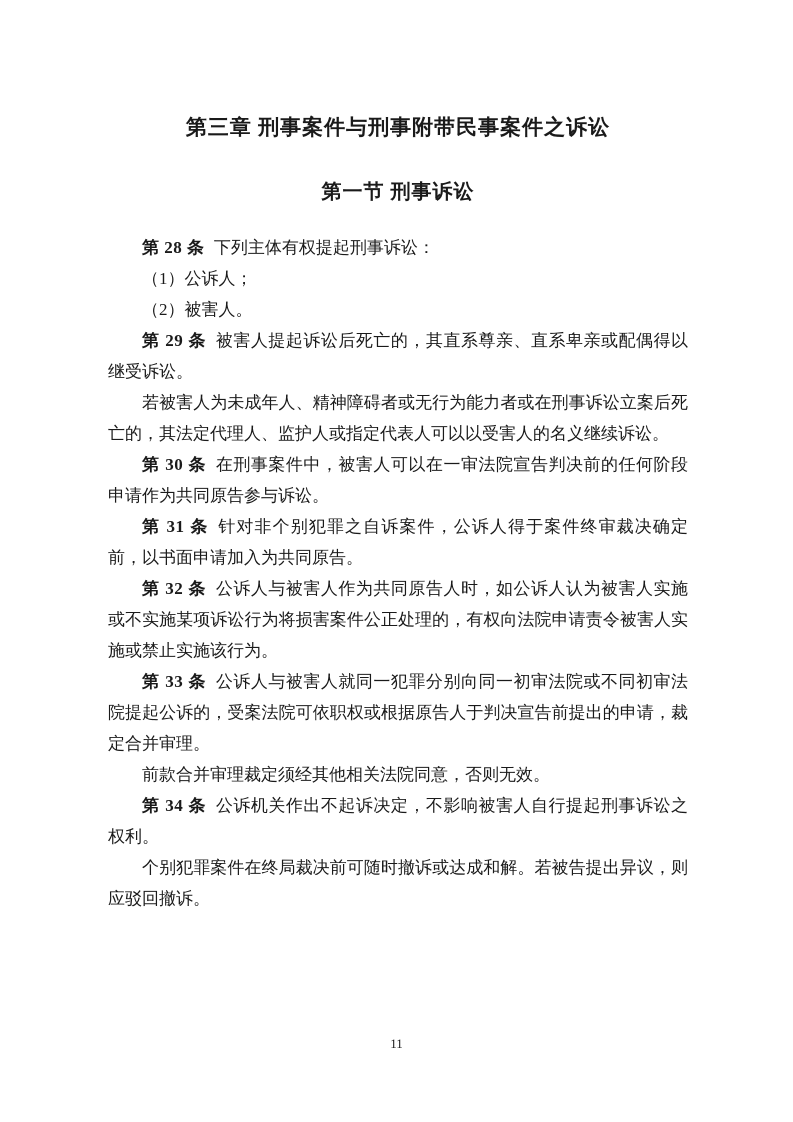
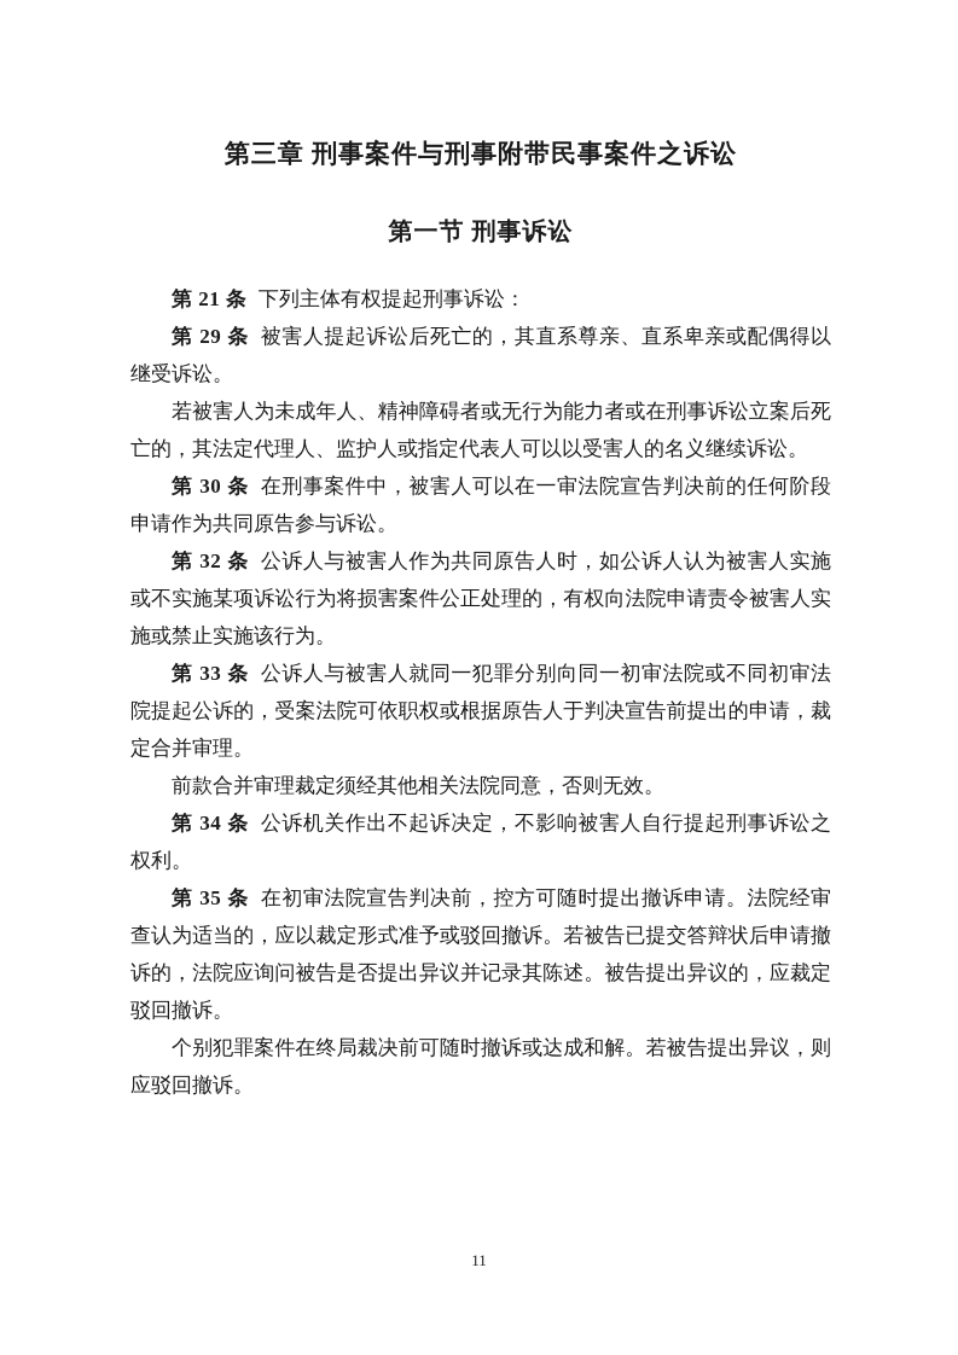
  第三章 刑事案件与刑事附带民事案件之诉讼
  第一节 刑事诉讼
- 第 28 条 下列主体有权提起刑事诉讼：
+ 第 21 条 下列主体有权提起刑事诉讼：
- （1）公诉人；
- （2）被害人。
  第 29 条 被害人提起诉讼后死亡的，其直系尊亲、直系卑亲或配偶得以继受诉讼。
  若被害人为未成年人、精神障碍者或无行为能力者或在刑事诉讼立案后死亡的，其法定代理人、监护人或指定代表人可以以受害人的名义继续诉讼。
  第 30 条 在刑事案件中，被害人可以在一审法院宣告判决前的任何阶段申请作为共同原告参与诉讼。
- 第 31 条 针对非个别犯罪之自诉案件，公诉人得于案件终审裁决确定前，以书面申请加入为共同原告。
  第 32 条 公诉人与被害人作为共同原告人时，如公诉人认为被害人实施或不实施某项诉讼行为将损害案件公正处理的，有权向法院申请责令被害人实施或禁止实施该行为。
  第 33 条 公诉人与被害人就同一犯罪分别向同一初审法院或不同初审法院提起公诉的，受案法院可依职权或根据原告人于判决宣告前提出的申请，裁定合并审理。
  前款合并审理裁定须经其他相关法院同意，否则无效。
  第 34 条 公诉机关作出不起诉决定，不影响被害人自行提起刑事诉讼之权利。
+ 第 35 条 在初审法院宣告判决前，控方可随时提出撤诉申请。法院经审查认为适当的，应以裁定形式准予或驳回撤诉。若被告已提交答辩状后申请撤诉的，法院应询问被告是否提出异议并记录其陈述。被告提出异议的，应裁定驳回撤诉。
  个别犯罪案件在终局裁决前可随时撤诉或达成和解。若被告提出异议，则应驳回撤诉。
  11
